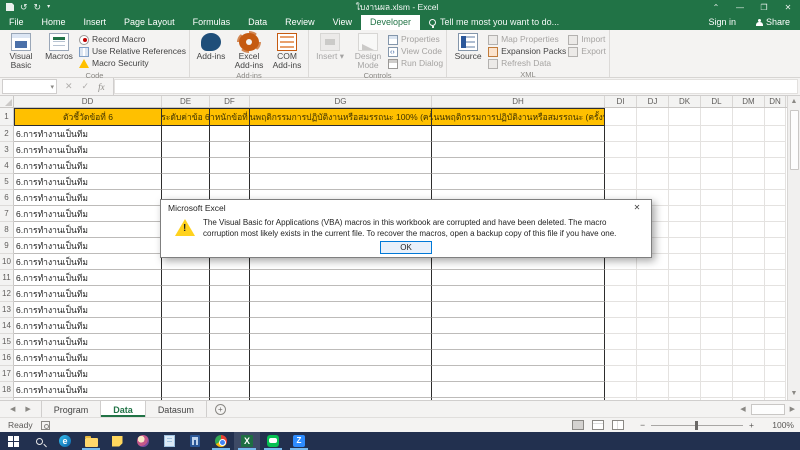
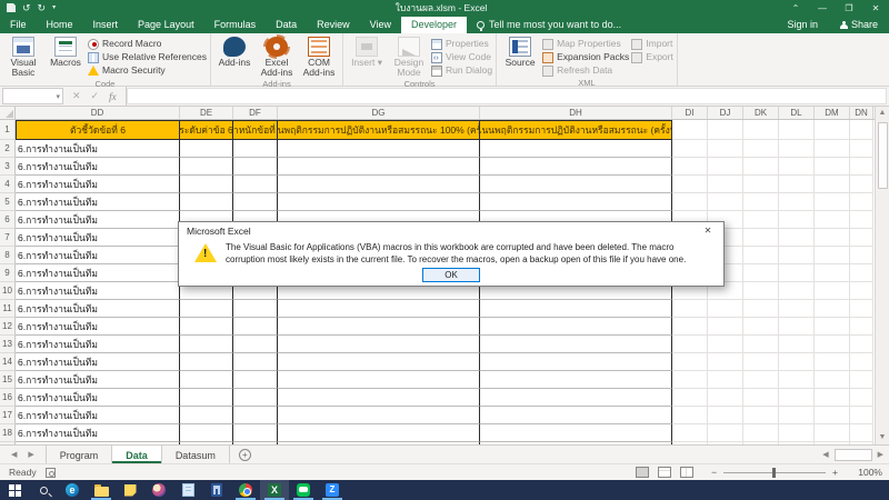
  ↺
  ↻
  ใบงานผล.xlsm - Excel
  ⌃
  —
  ❐
  ✕
  File
  Home
  Insert
  Page Layout
  Formulas
  Data
  Review
  View
  Developer
  Tell me most you want to do...
  Sign in
  Share
  Visual Basic
  Macros
  Record Macro
  Use Relative References
  Macro Security
  Code
  Add-ins
  Excel Add-ins
  COM Add-ins
  Add-ins
  Insert ▾
  Design Mode
  Properties
  View Code
  Run Dialog
  Controls
  Source
  Map Properties
  Expansion Packs
  Refresh Data
  Import
  Export
  XML
  ✕
  ✓
  fx
  DD
  DE
  DF
  DG
  DH
  DI
  DJ
  DK
  DL
  DM
  DN
  1
  ตัวชี้วัดข้อที่ 6
  ระดับค่าข้อ 6
  น้ำหนักข้อที่
  นพฤติกรรมการปฏิบัติงานหรือสมรรถนะ 100% (ครั้
  นนพฤติกรรมการปฏิบัติงานหรือสมรรถนะ (ครั้ง
  2
  6.การทำงานเป็นทีม
  3
  6.การทำงานเป็นทีม
  4
  6.การทำงานเป็นทีม
  5
  6.การทำงานเป็นทีม
  6
  6.การทำงานเป็นทีม
  7
  6.การทำงานเป็นทีม
  8
  6.การทำงานเป็นทีม
  9
  6.การทำงานเป็นทีม
  10
  6.การทำงานเป็นทีม
  11
  6.การทำงานเป็นทีม
  12
  6.การทำงานเป็นทีม
  13
  6.การทำงานเป็นทีม
  14
  6.การทำงานเป็นทีม
  15
  6.การทำงานเป็นทีม
  16
  6.การทำงานเป็นทีม
  17
  6.การทำงานเป็นทีม
  18
  6.การทำงานเป็นทีม
  Microsoft Excel
  ✕
- The Visual Basic for Applications (VBA) macros in this workbook are corrupted and have been deleted. The macro corruption most likely exists in the current file. To recover the macros, open a backup copy of this file if you have one.
+ The Visual Basic for Applications (VBA) macros in this workbook are corrupted and have been deleted. The macro corruption most likely exists in the current file. To recover the macros, open a backup open of this file if you have one.
  OK
  Program
  Data
  Datasum
  +
  Ready
  −
  +
  100%
  e
  X
  Z
